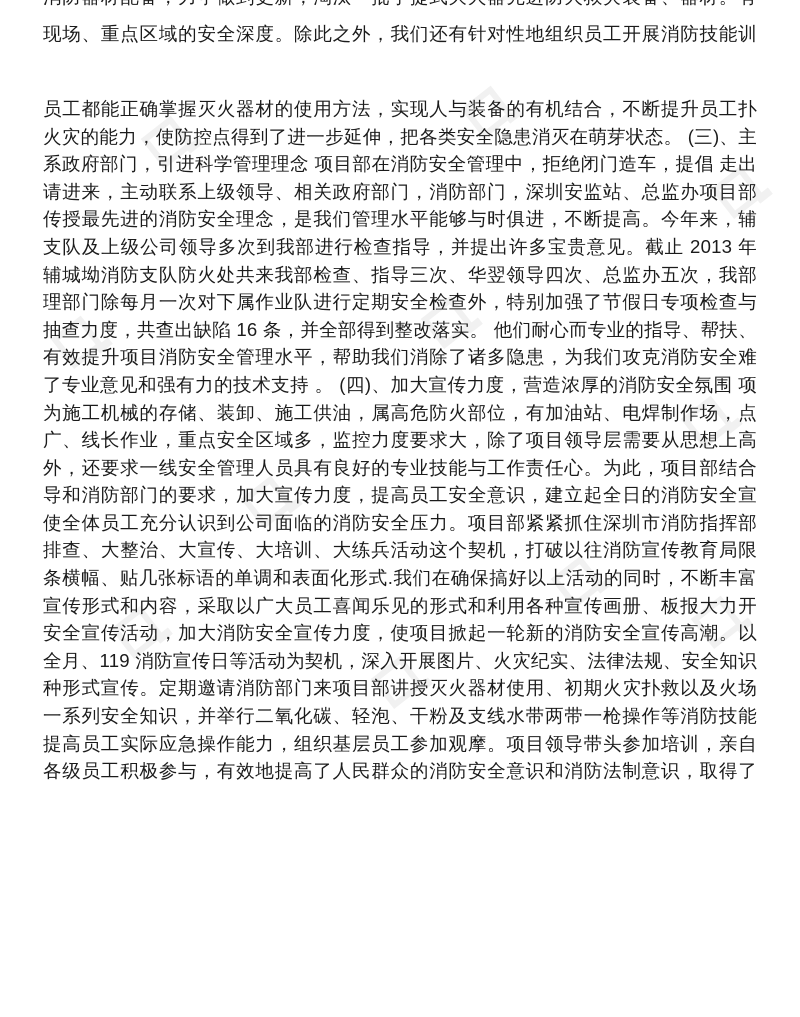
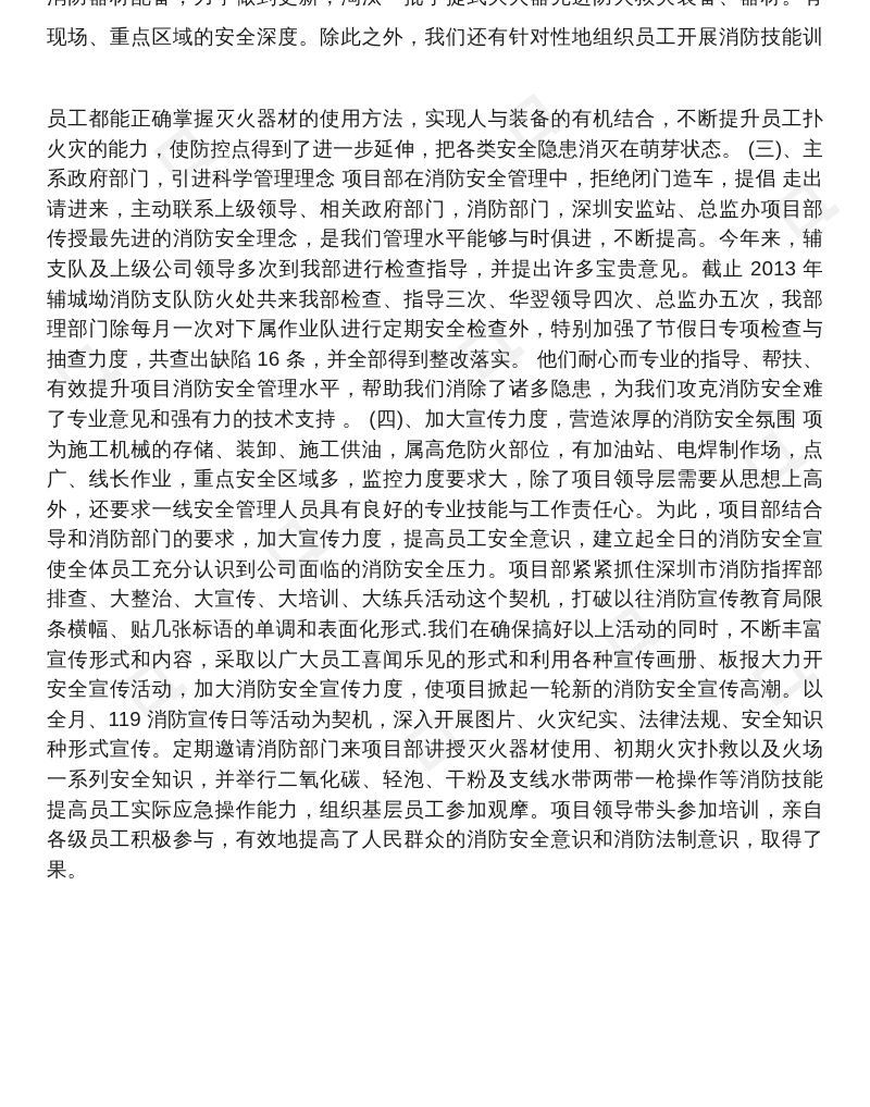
  现场、重点区域的安全深度。除此之外，我们还有针对性地组织员工开展消防技能训
  员工都能正确掌握灭火器材的使用方法，实现人与装备的有机结合，不断提升员工扑
  火灾的能力，使防控点得到了进一步延伸，把各类安全隐患消灭在萌芽状态。 (三)、主
  系政府部门，引进科学管理理念 项目部在消防安全管理中，拒绝闭门造车，提倡 走出
  请进来，主动联系上级领导、相关政府部门，消防部门，深圳安监站、总监办项目部
  传授最先进的消防安全理念，是我们管理水平能够与时俱进，不断提高。今年来，辅
  支队及上级公司领导多次到我部进行检查指导，并提出许多宝贵意见。截止 2013 年
  辅城坳消防支队防火处共来我部检查、指导三次、华翌领导四次、总监办五次，我部
  理部门除每月一次对下属作业队进行定期安全检查外，特别加强了节假日专项检查与
  抽查力度，共查出缺陷 16 条，并全部得到整改落实。 他们耐心而专业的指导、帮扶、
  有效提升项目消防安全管理水平，帮助我们消除了诸多隐患，为我们攻克消防安全难
  了专业意见和强有力的技术支持 。 (四)、加大宣传力度，营造浓厚的消防安全氛围 项
  为施工机械的存储、装卸、施工供油，属高危防火部位，有加油站、电焊制作场，点
  广、线长作业，重点安全区域多，监控力度要求大，除了项目领导层需要从思想上高
  外，还要求一线安全管理人员具有良好的专业技能与工作责任心。为此，项目部结合
  导和消防部门的要求，加大宣传力度，提高员工安全意识，建立起全日的消防安全宣
  使全体员工充分认识到公司面临的消防安全压力。项目部紧紧抓住深圳市消防指挥部
  排查、大整治、大宣传、大培训、大练兵活动这个契机，打破以往消防宣传教育局限
  条横幅、贴几张标语的单调和表面化形式.我们在确保搞好以上活动的同时，不断丰富
  宣传形式和内容，采取以广大员工喜闻乐见的形式和利用各种宣传画册、板报大力开
  安全宣传活动，加大消防安全宣传力度，使项目掀起一轮新的消防安全宣传高潮。以
  全月、119 消防宣传日等活动为契机，深入开展图片、火灾纪实、法律法规、安全知识
  种形式宣传。定期邀请消防部门来项目部讲授灭火器材使用、初期火灾扑救以及火场
  一系列安全知识，并举行二氧化碳、轻泡、干粉及支线水带两带一枪操作等消防技能
  提高员工实际应急操作能力，组织基层员工参加观摩。项目领导带头参加培训，亲自
  各级员工积极参与，有效地提高了人民群众的消防安全意识和消防法制意识，取得了
+ 果。
